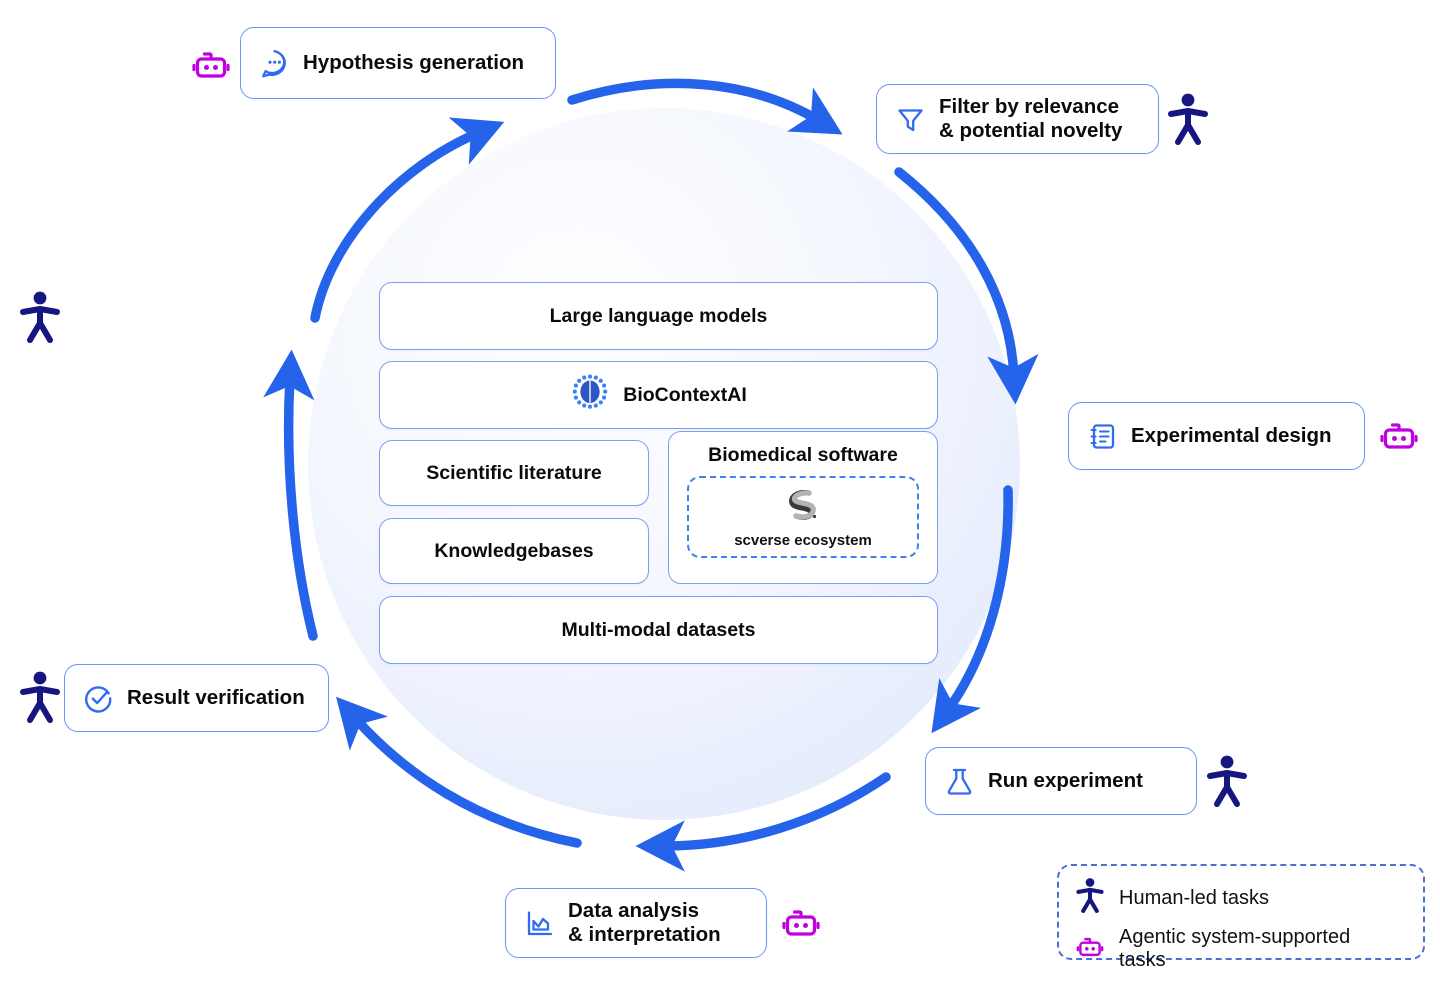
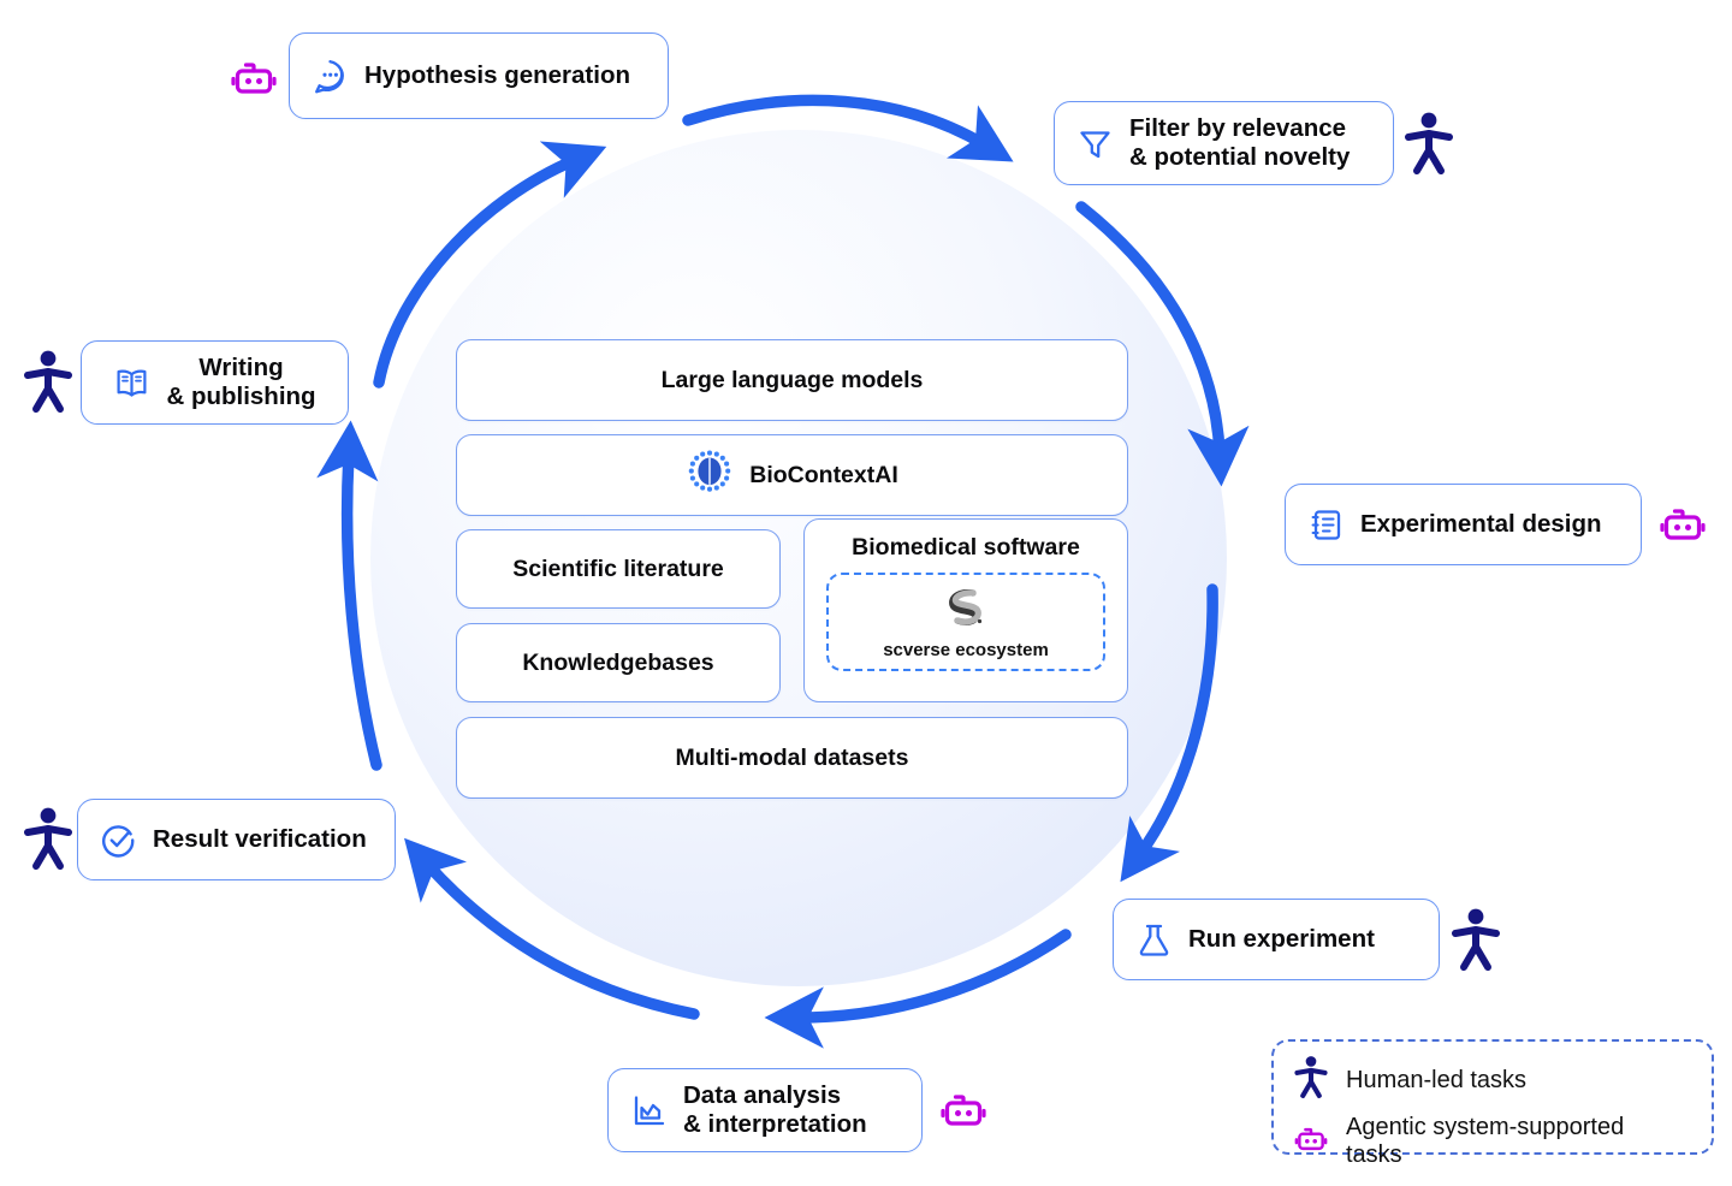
  Large language models
  BioContextAI
  Scientific literature
  Knowledgebases
  Biomedical software
  scverse ecosystem
  Multi-modal datasets
  Hypothesis generation
  Filter by relevance
  & potential novelty
  Experimental design
  Run experiment
  Data analysis
  & interpretation
  Result verification
+ Writing
+ & publishing
  Human-led tasks
  Agentic system-supported tasks
